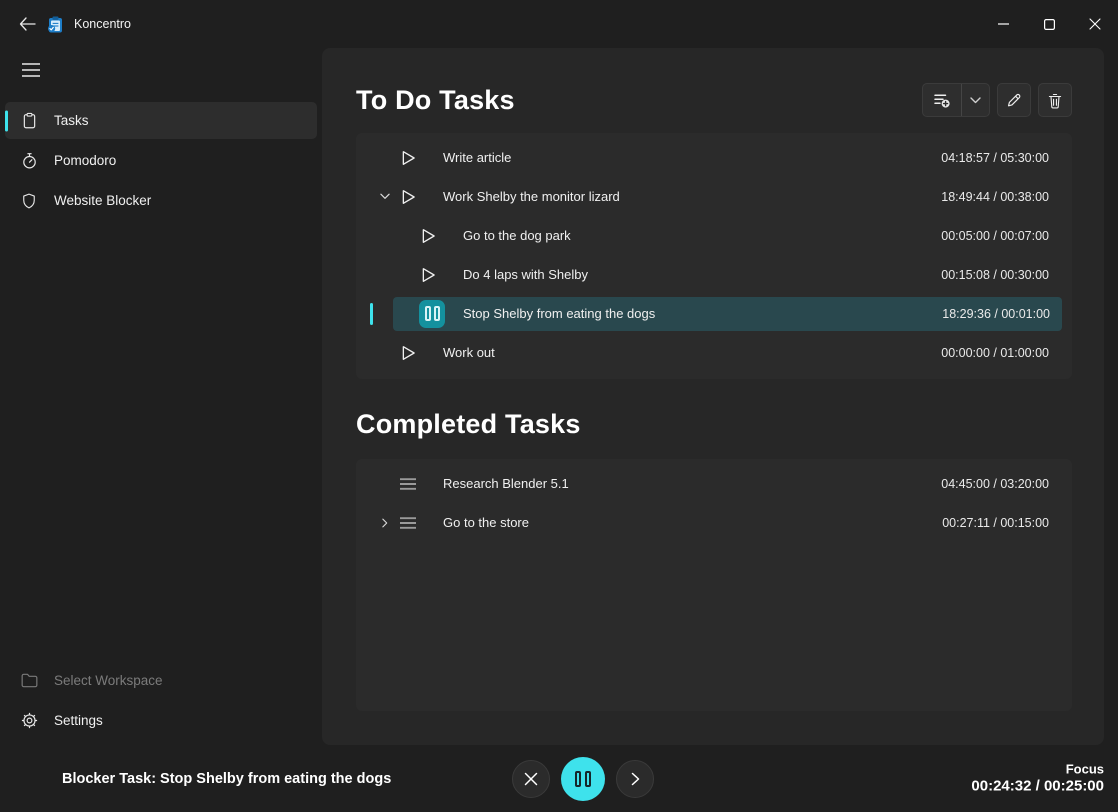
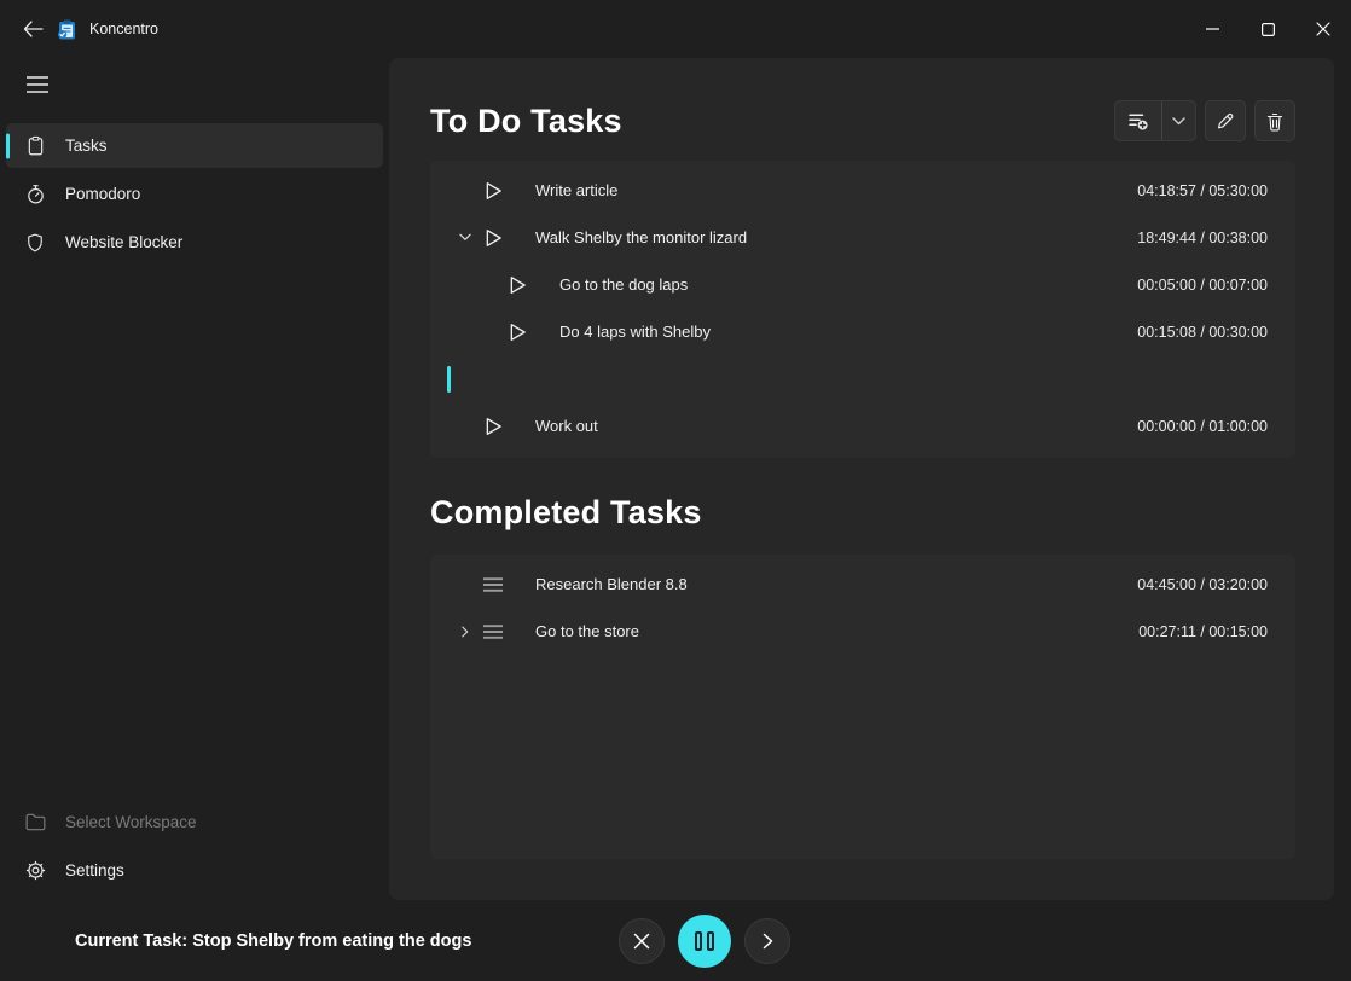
  Koncentro
  Tasks
  Pomodoro
  Website Blocker
  Select Workspace
  Settings
  To Do Tasks
  Write article
  04:18:57 / 05:30:00
- Work Shelby the monitor lizard
+ Walk Shelby the monitor lizard
  18:49:44 / 00:38:00
- Go to the dog park
+ Go to the dog laps
  00:05:00 / 00:07:00
  Do 4 laps with Shelby
  00:15:08 / 00:30:00
- Stop Shelby from eating the dogs
- 18:29:36 / 00:01:00
  Work out
  00:00:00 / 01:00:00
  Completed Tasks
- Research Blender 5.1
+ Research Blender 8.8
  04:45:00 / 03:20:00
  Go to the store
  00:27:11 / 00:15:00
- Blocker Task: Stop Shelby from eating the dogs
+ Current Task: Stop Shelby from eating the dogs
- Focus
- 00:24:32 / 00:25:00
